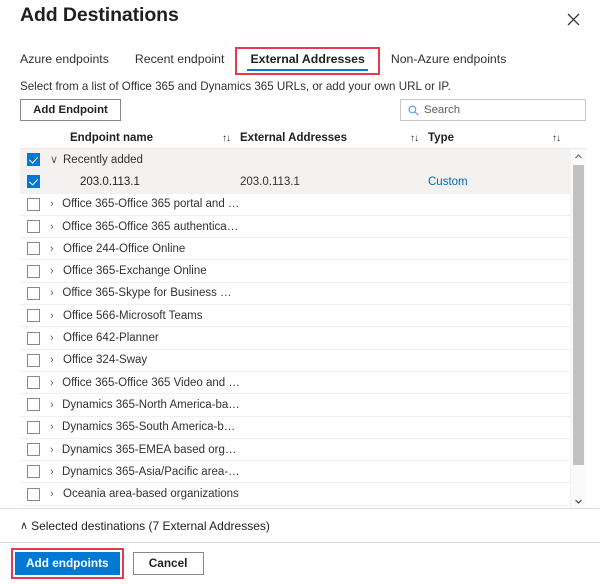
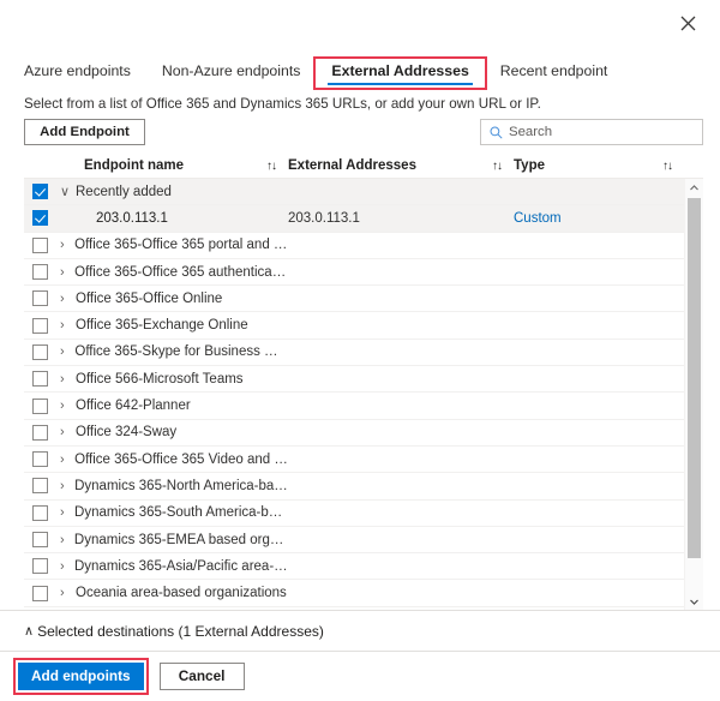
- Add Destinations
  Azure endpoints
- Recent endpoint
+ Non-Azure endpoints
  External Addresses
- Non-Azure endpoints
+ Recent endpoint
  Select from a list of Office 365 and Dynamics 365 URLs, or add your own URL or IP.
  Add Endpoint
  Search
  Endpoint name
  ↑↓
  External Addresses
  ↑↓
  Type
  ↑↓
  ∨
  Recently added
  203.0.113.1
  203.0.113.1
  Custom
  ›
  Office 365-Office 365 portal and sh
  ›
  Office 365-Office 365 authenticatio
  ›
- Office 244-Office Online
+ Office 365-Office Online
  ›
  Office 365-Exchange Online
  ›
  Office 365-Skype for Business Onli
  ›
  Office 566-Microsoft Teams
  ›
  Office 642-Planner
  ›
  Office 324-Sway
  ›
  Office 365-Office 365 Video and Mi
  ›
  Dynamics 365-North America-base
  ›
  Dynamics 365-South America-base
  ›
  Dynamics 365-EMEA based organi
  ›
  Dynamics 365-Asia/Pacific area-ba
  ›
  Oceania area-based organizations
  ∧
- Selected destinations (7 External Addresses)
+ Selected destinations (1 External Addresses)
  Add endpoints
  Cancel
